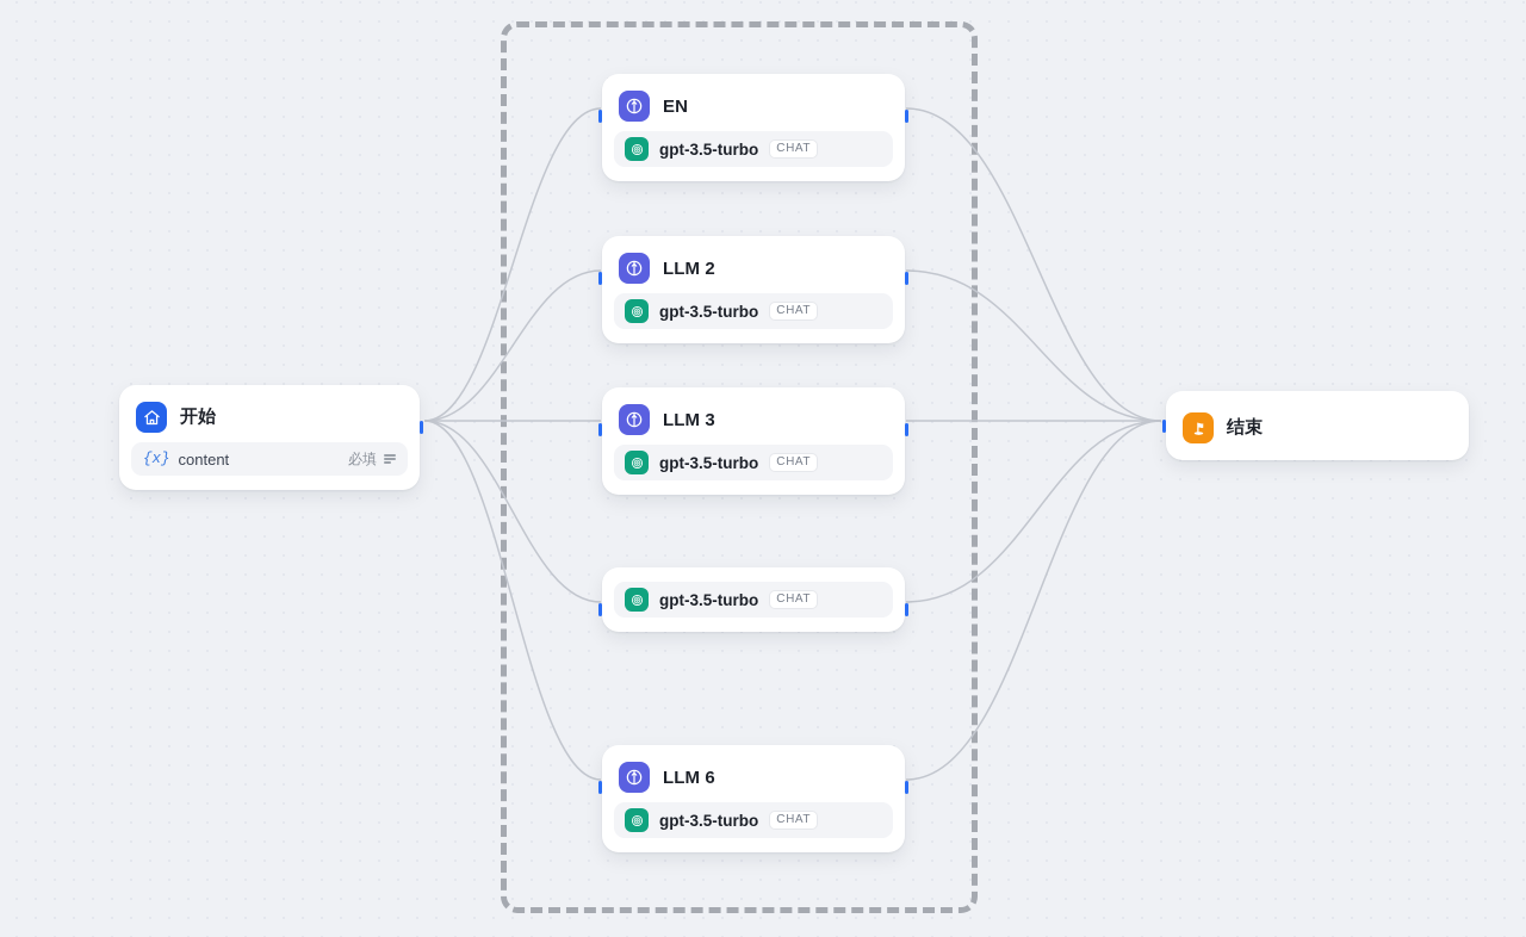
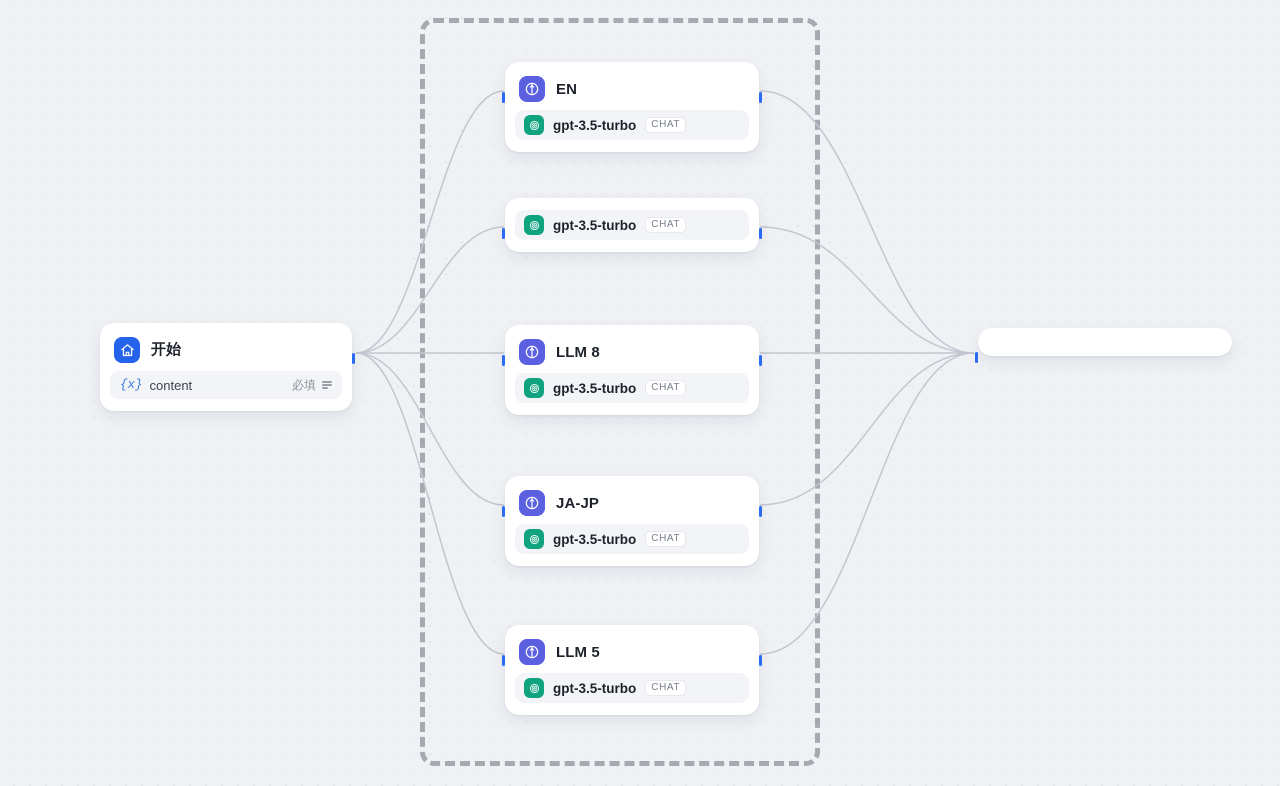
  开始
  {x}
  content
  必填
  EN
  gpt-3.5-turbo
  CHAT
- LLM 2
  gpt-3.5-turbo
  CHAT
- LLM 3
+ LLM 8
  gpt-3.5-turbo
  CHAT
+ JA-JP
  gpt-3.5-turbo
  CHAT
- LLM 6
+ LLM 5
  gpt-3.5-turbo
  CHAT
- 结束
